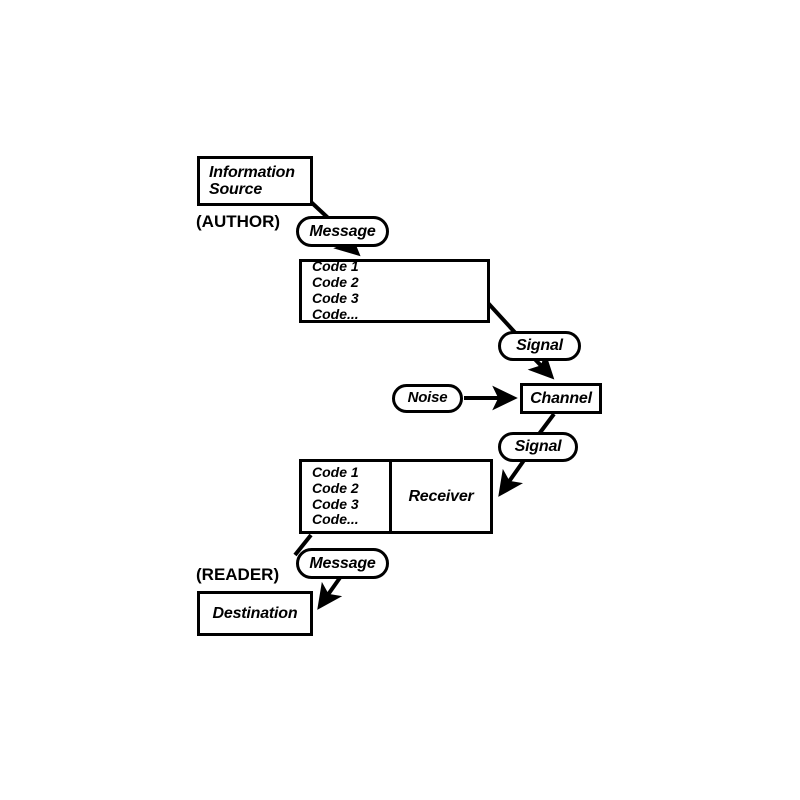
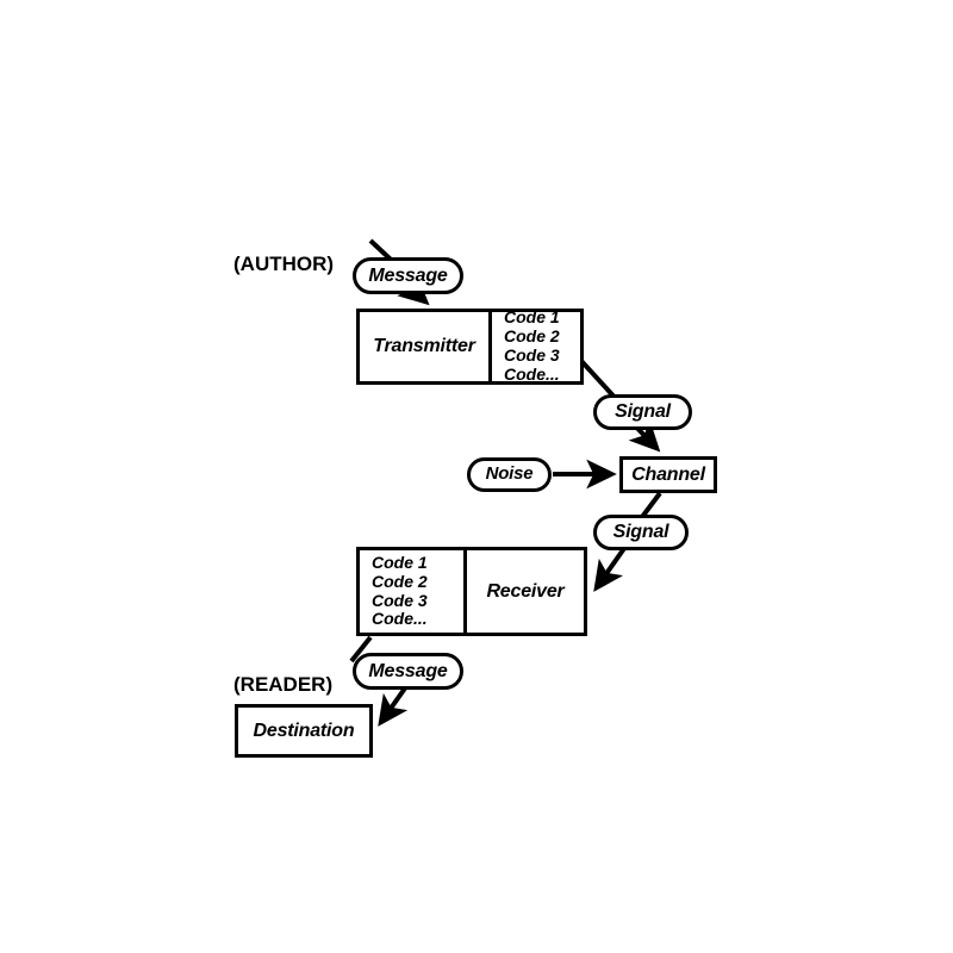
- Information
- Source
  (AUTHOR)
  Message
+ Transmitter
  Code 1
  Code 2
  Code 3
  Code...
  Signal
  Noise
  Channel
  Signal
  Code 1
  Code 2
  Code 3
  Code...
  Receiver
  Message
  (READER)
  Destination
